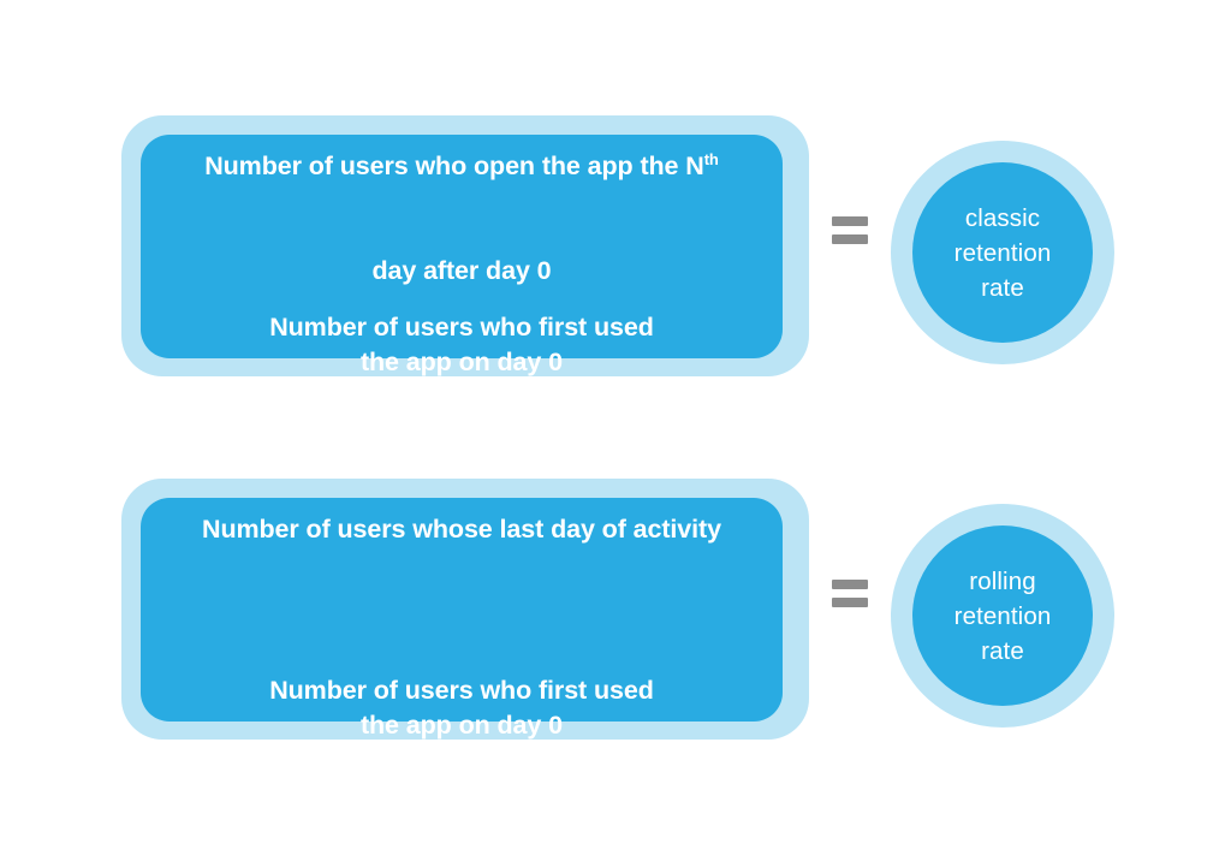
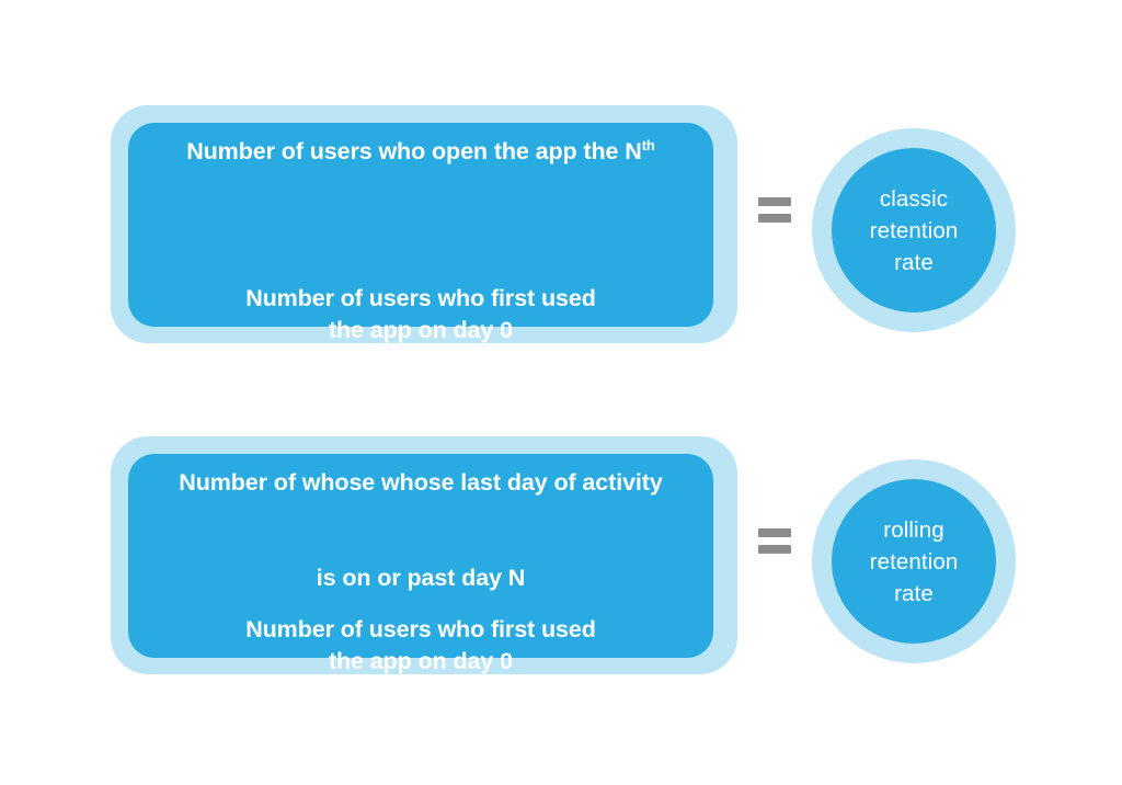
  Number of users who open the app the Nth
- day after day 0
  Number of users who first used
  the app on day 0
  classic
  retention
  rate
- Number of users whose last day of activity
+ Number of whose whose last day of activity
+ is on or past day N
  Number of users who first used
  the app on day 0
  rolling
  retention
  rate
